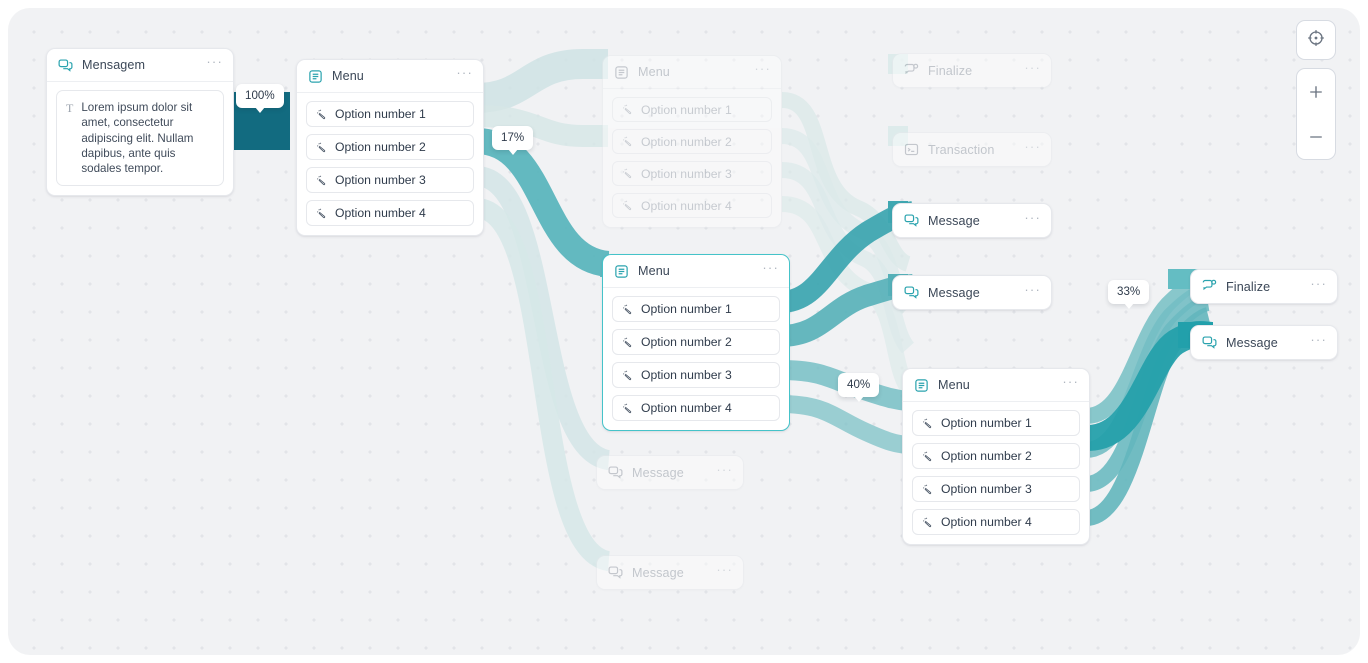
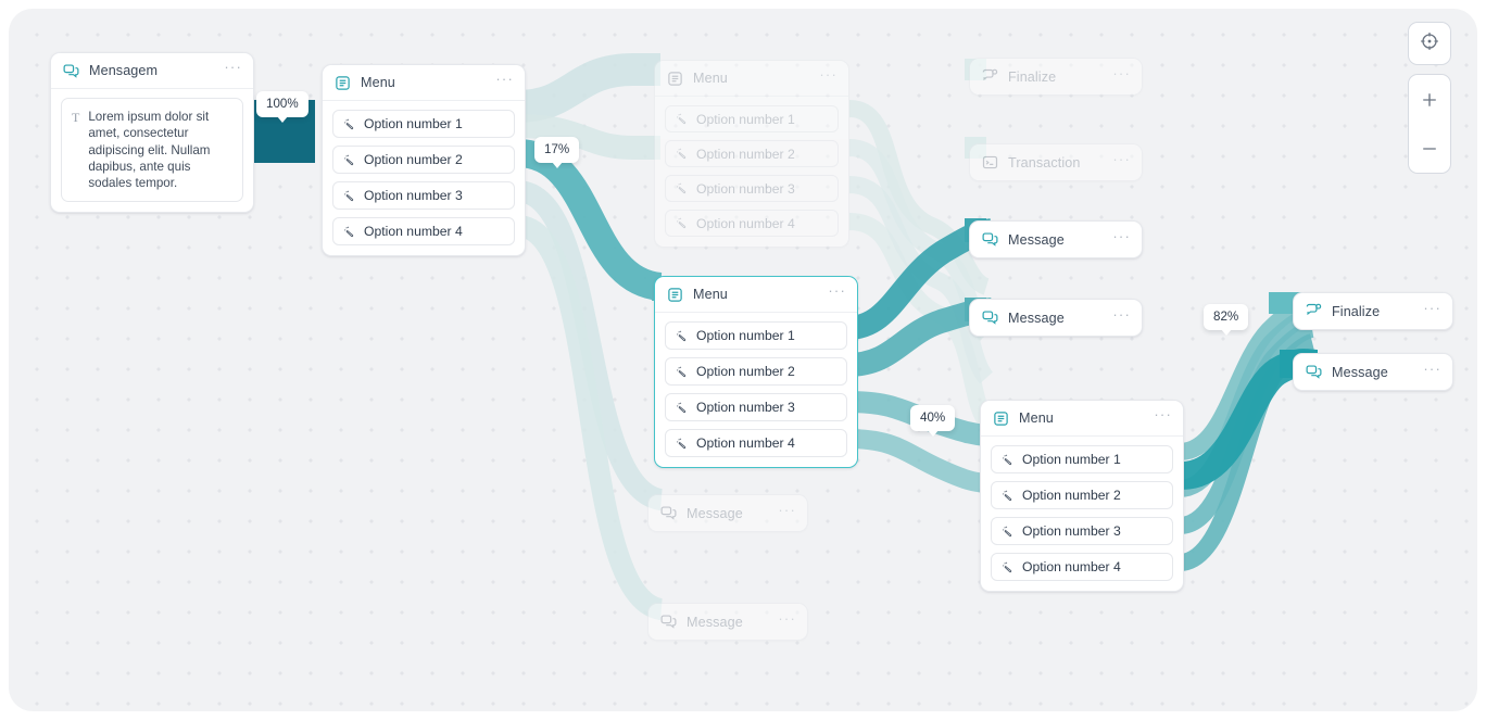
  Mensagem
  ···
  T
  Lorem ipsum dolor sit amet, consectetur adipiscing elit. Nullam dapibus, ante quis sodales tempor.
  Menu
  ···
  Option number 1
  Option number 2
  Option number 3
  Option number 4
  Menu
  ···
  Option number 1
  Option number 2
  Option number 3
  Option number 4
  Menu
  ···
  Option number 1
  Option number 2
  Option number 3
  Option number 4
  Menu
  ···
  Option number 1
  Option number 2
  Option number 3
  Option number 4
  Finalize
  ···
  Transaction
  ···
  Message
  ···
  Message
  ···
  Message
  ···
  Message
  ···
  Finalize
  ···
  Message
  ···
  100%
  17%
  40%
- 33%
+ 82%
